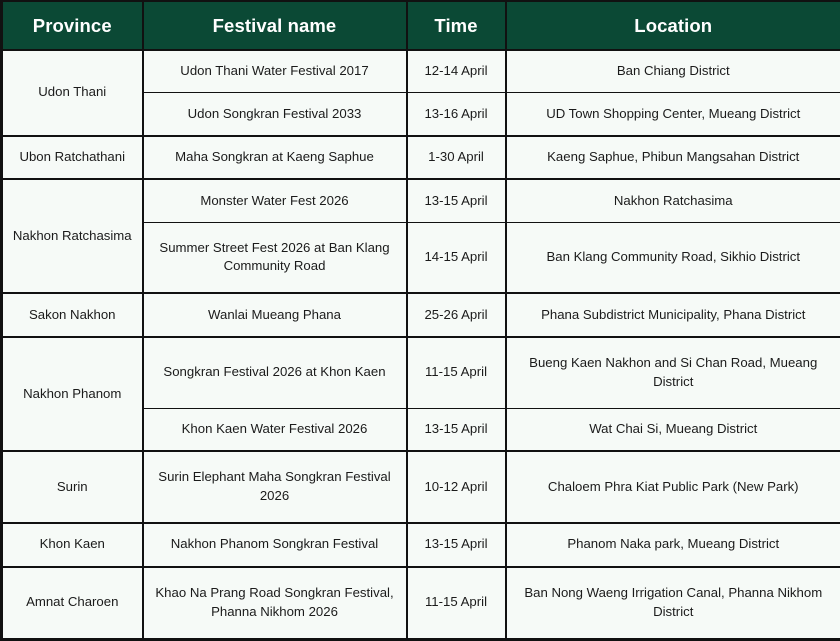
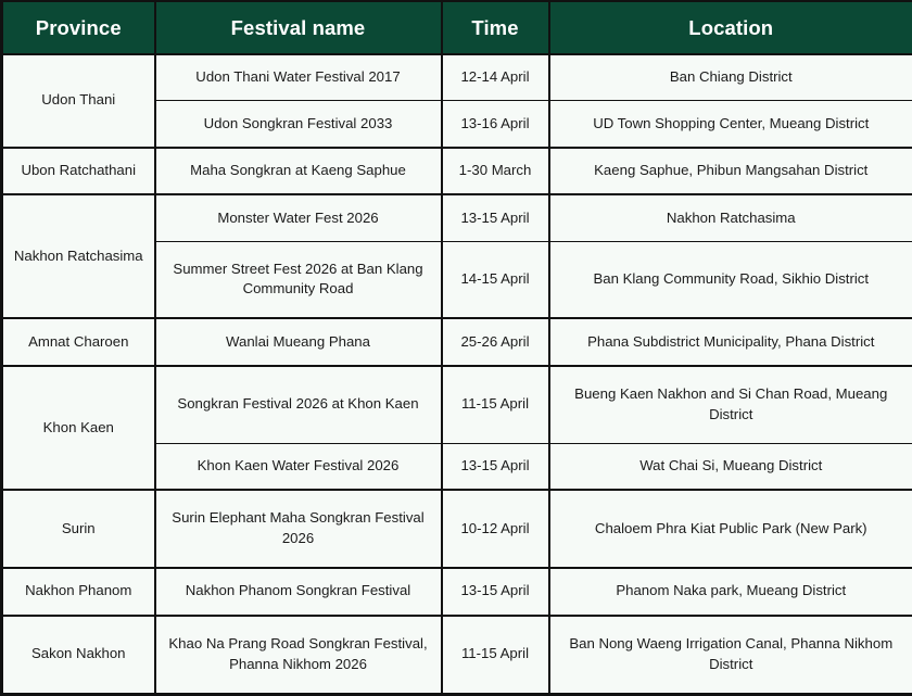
  Province	Festival name	Time	Location
  Udon Thani	Udon Thani Water Festival 2017	12-14 April	Ban Chiang District
  Udon Songkran Festival 2033	13-16 April	UD Town Shopping Center, Mueang District
- Ubon Ratchathani	Maha Songkran at Kaeng Saphue	1-30 April	Kaeng Saphue, Phibun Mangsahan District
+ Ubon Ratchathani	Maha Songkran at Kaeng Saphue	1-30 March	Kaeng Saphue, Phibun Mangsahan District
  Nakhon Ratchasima	Monster Water Fest 2026	13-15 April	Nakhon Ratchasima
  Summer Street Fest 2026 at Ban Klang Community Road	14-15 April	Ban Klang Community Road, Sikhio District
- Sakon Nakhon	Wanlai Mueang Phana	25-26 April	Phana Subdistrict Municipality, Phana District
+ Amnat Charoen	Wanlai Mueang Phana	25-26 April	Phana Subdistrict Municipality, Phana District
- Nakhon Phanom	Songkran Festival 2026 at Khon Kaen	11-15 April	Bueng Kaen Nakhon and Si Chan Road, Mueang District
+ Khon Kaen	Songkran Festival 2026 at Khon Kaen	11-15 April	Bueng Kaen Nakhon and Si Chan Road, Mueang District
  Khon Kaen Water Festival 2026	13-15 April	Wat Chai Si, Mueang District
  Surin	Surin Elephant Maha Songkran Festival 2026	10-12 April	Chaloem Phra Kiat Public Park (New Park)
- Khon Kaen	Nakhon Phanom Songkran Festival	13-15 April	Phanom Naka park, Mueang District
+ Nakhon Phanom	Nakhon Phanom Songkran Festival	13-15 April	Phanom Naka park, Mueang District
- Amnat Charoen	Khao Na Prang Road Songkran Festival, Phanna Nikhom 2026	11-15 April	Ban Nong Waeng Irrigation Canal, Phanna Nikhom District
+ Sakon Nakhon	Khao Na Prang Road Songkran Festival, Phanna Nikhom 2026	11-15 April	Ban Nong Waeng Irrigation Canal, Phanna Nikhom District
